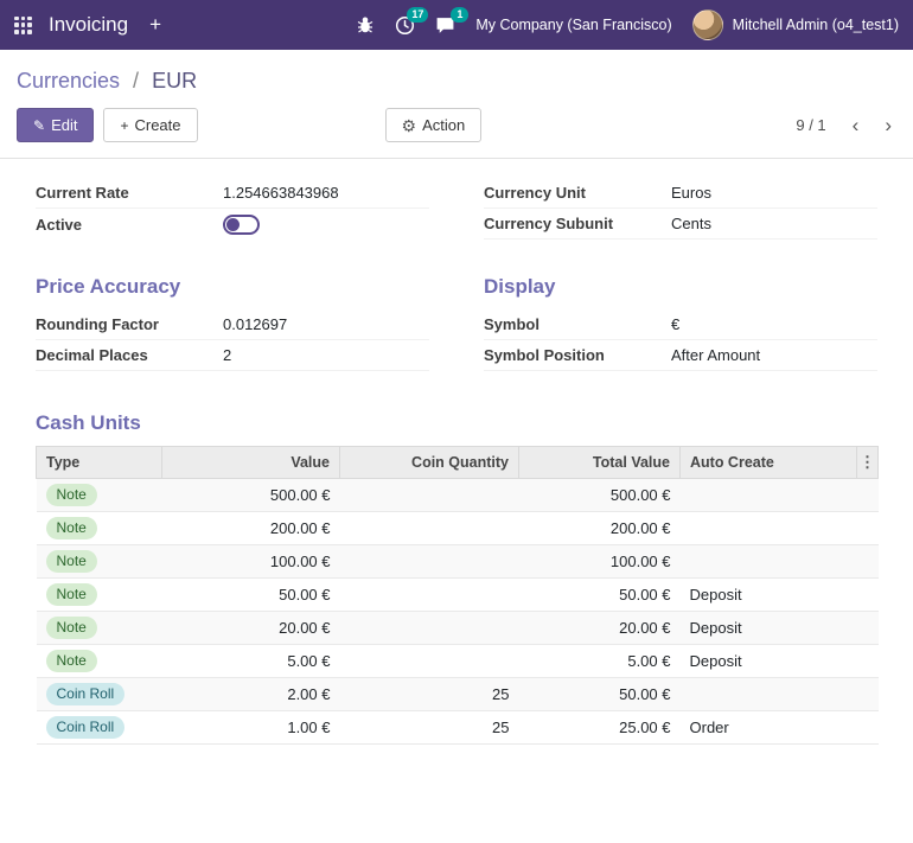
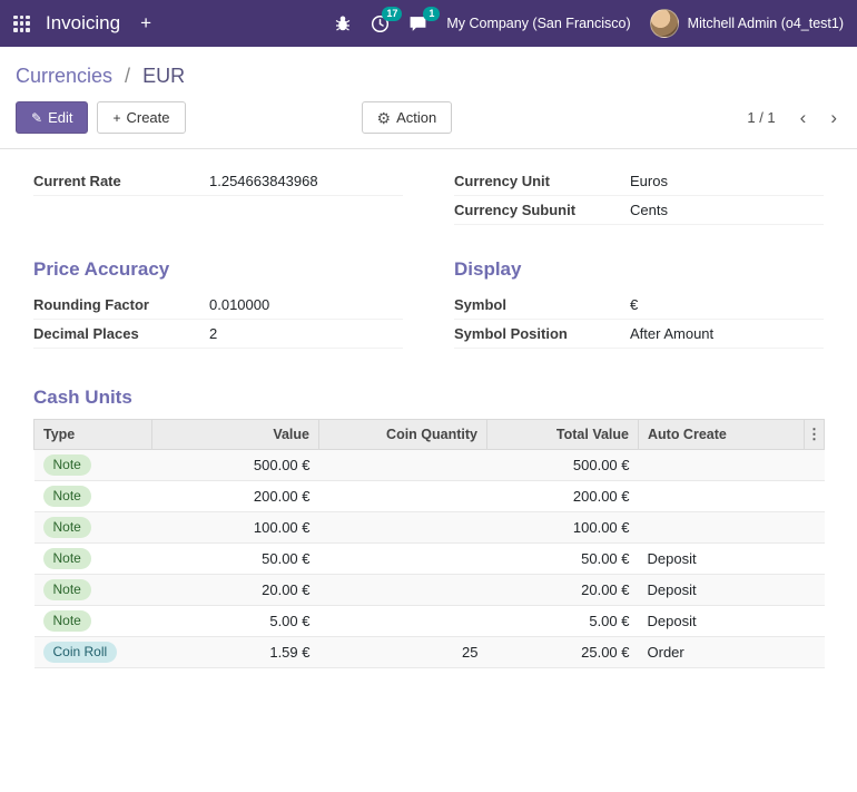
  Invoicing
  +
  17
  1
  My Company (San Francisco)
  Mitchell Admin (o4_test1)
  Currencies / EUR
  ✎
  Edit
  +
  Create
  ⚙
  Action
- 9 / 1
+ 1 / 1
  ‹
  ›
  Current Rate
  1.254663843968
- Active
  Currency Unit
  Euros
  Currency Subunit
  Cents
  Price Accuracy
  Rounding Factor
- 0.012697
+ 0.010000
  Decimal Places
  2
  Display
  Symbol
  €
  Symbol Position
  After Amount
  Cash Units
  Type	Value	Coin Quantity	Total Value	Auto Create	⋮
  Note	500.00 €		500.00 €
  Note	200.00 €		200.00 €
  Note	100.00 €		100.00 €
  Note	50.00 €		50.00 €	Deposit
  Note	20.00 €		20.00 €	Deposit
  Note	5.00 €		5.00 €	Deposit
- Coin Roll	2.00 €	25	50.00 €
- Coin Roll	1.00 €	25	25.00 €	Order
+ Coin Roll	1.59 €	25	25.00 €	Order
